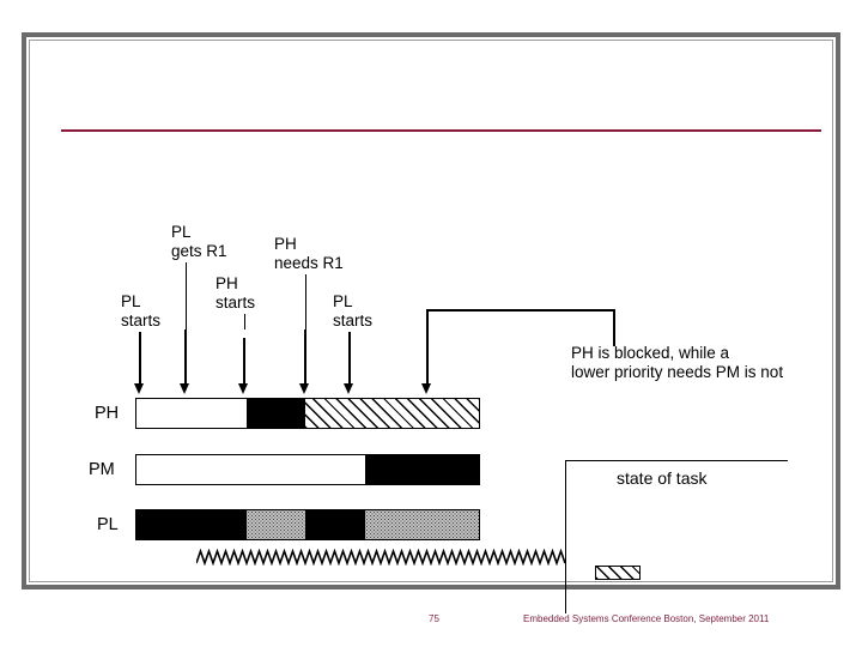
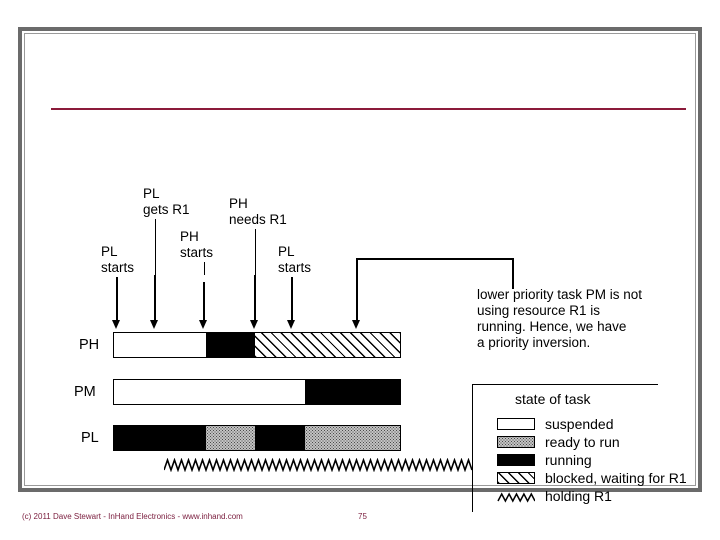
  PL
  starts
  PL
  gets R1
  PH
  starts
  PH
  needs R1
  PL
  starts
  PH
  PM
  PL
- PH is blocked, while a
- lower priority needs PM is not
+ lower priority task PM is not
+ using resource R1 is
+ running. Hence, we have
+ a priority inversion.
  state of task
+ suspended
+ ready to run
+ running
+ blocked, waiting for R1
+ holding R1
+ (c) 2011 Dave Stewart - InHand Electronics - www.inhand.com
  75
- Embedded Systems Conference Boston, September 2011
